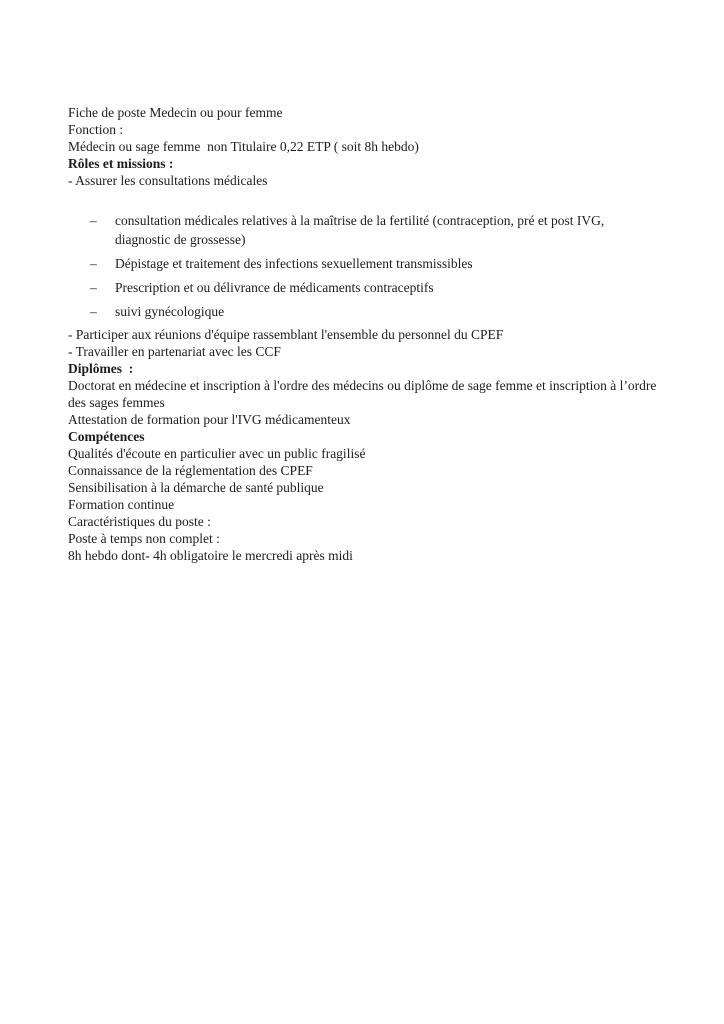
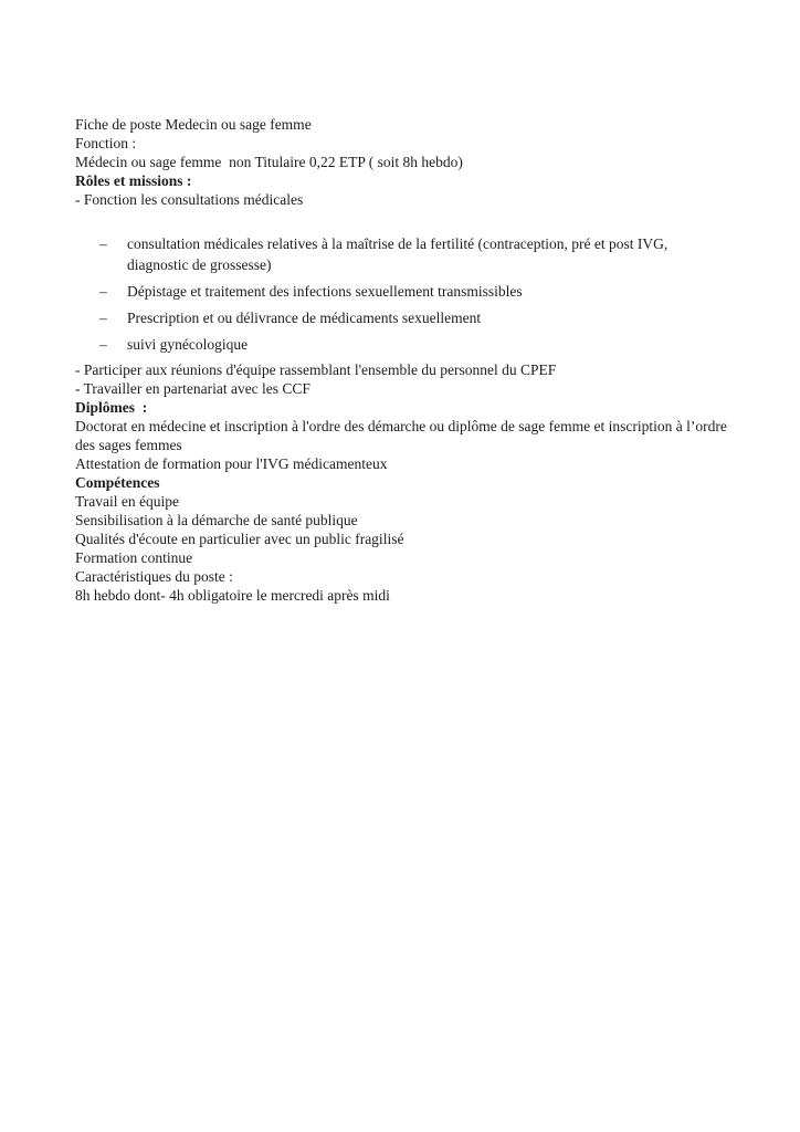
- Fiche de poste Medecin ou pour femme
+ Fiche de poste Medecin ou sage femme
  Fonction :
  Médecin ou sage femme non Titulaire 0,22 ETP ( soit 8h hebdo)
  Rôles et missions :
- - Assurer les consultations médicales
+ - Fonction les consultations médicales
  –
  consultation médicales relatives à la maîtrise de la fertilité (contraception, pré et post IVG, diagnostic de grossesse)
  –
  Dépistage et traitement des infections sexuellement transmissibles
  –
- Prescription et ou délivrance de médicaments contraceptifs
+ Prescription et ou délivrance de médicaments sexuellement
  –
  suivi gynécologique
  - Participer aux réunions d'équipe rassemblant l'ensemble du personnel du CPEF
  - Travailler en partenariat avec les CCF
  Diplômes :
- Doctorat en médecine et inscription à l'ordre des médecins ou diplôme de sage femme et inscription à l’ordre des sages femmes
+ Doctorat en médecine et inscription à l'ordre des démarche ou diplôme de sage femme et inscription à l’ordre des sages femmes
  Attestation de formation pour l'IVG médicamenteux
  Compétences
+ Travail en équipe
- Qualités d'écoute en particulier avec un public fragilisé
+ Sensibilisation à la démarche de santé publique
- Connaissance de la réglementation des CPEF
- Sensibilisation à la démarche de santé publique
+ Qualités d'écoute en particulier avec un public fragilisé
  Formation continue
  Caractéristiques du poste :
- Poste à temps non complet :
  8h hebdo dont- 4h obligatoire le mercredi après midi
